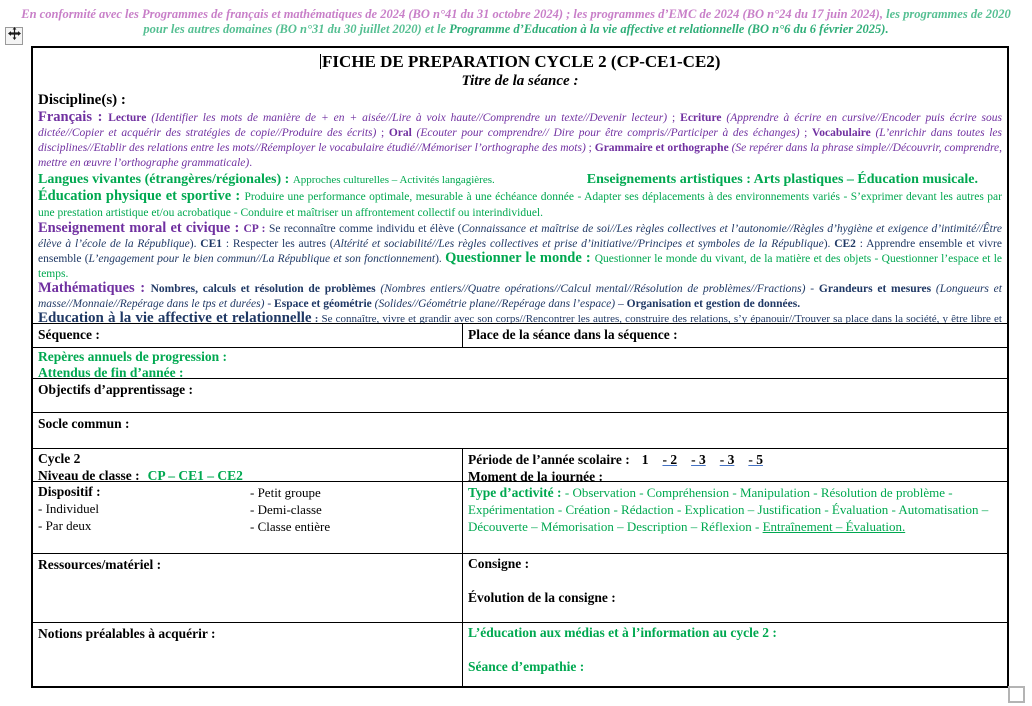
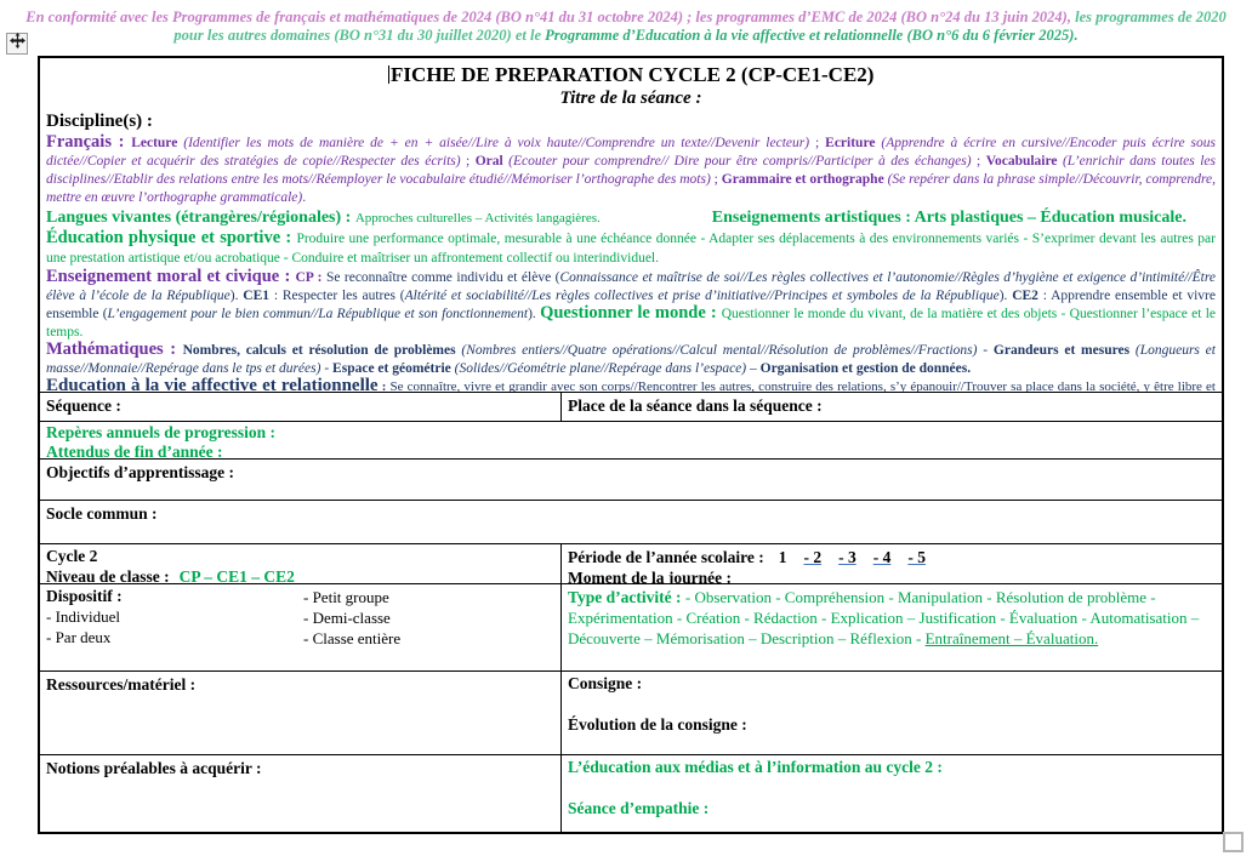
- En conformité avec les Programmes de français et mathématiques de 2024 (BO n°41 du 31 octobre 2024) ; les programmes d’EMC de 2024 (BO n°24 du 17 juin 2024), les programmes de 2020 pour les autres domaines (BO n°31 du 30 juillet 2020) et le Programme d’Education à la vie affective et relationnelle (BO n°6 du 6 février 2025).
+ En conformité avec les Programmes de français et mathématiques de 2024 (BO n°41 du 31 octobre 2024) ; les programmes d’EMC de 2024 (BO n°24 du 13 juin 2024), les programmes de 2020 pour les autres domaines (BO n°31 du 30 juillet 2020) et le Programme d’Education à la vie affective et relationnelle (BO n°6 du 6 février 2025).
  FICHE DE PREPARATION CYCLE 2 (CP-CE1-CE2)
  Titre de la séance :
  Discipline(s) :
- Français : Lecture (Identifier les mots de manière de + en + aisée//Lire à voix haute//Comprendre un texte//Devenir lecteur) ; Ecriture (Apprendre à écrire en cursive//Encoder puis écrire sous dictée//Copier et acquérir des stratégies de copie//Produire des écrits) ; Oral (Ecouter pour comprendre// Dire pour être compris//Participer à des échanges) ; Vocabulaire (L’enrichir dans toutes les disciplines//Etablir des relations entre les mots//Réemployer le vocabulaire étudié//Mémoriser l’orthographe des mots) ; Grammaire et orthographe (Se repérer dans la phrase simple//Découvrir, comprendre, mettre en œuvre l’orthographe grammaticale).
+ Français : Lecture (Identifier les mots de manière de + en + aisée//Lire à voix haute//Comprendre un texte//Devenir lecteur) ; Ecriture (Apprendre à écrire en cursive//Encoder puis écrire sous dictée//Copier et acquérir des stratégies de copie//Respecter des écrits) ; Oral (Ecouter pour comprendre// Dire pour être compris//Participer à des échanges) ; Vocabulaire (L’enrichir dans toutes les disciplines//Etablir des relations entre les mots//Réemployer le vocabulaire étudié//Mémoriser l’orthographe des mots) ; Grammaire et orthographe (Se repérer dans la phrase simple//Découvrir, comprendre, mettre en œuvre l’orthographe grammaticale).
  Langues vivantes (étrangères/régionales) : Approches culturelles – Activités langagières. Enseignements artistiques : Arts plastiques – Éducation musicale.
  Éducation physique et sportive : Produire une performance optimale, mesurable à une échéance donnée - Adapter ses déplacements à des environnements variés - S’exprimer devant les autres par une prestation artistique et/ou acrobatique - Conduire et maîtriser un affrontement collectif ou interindividuel.
  Enseignement moral et civique : CP : Se reconnaître comme individu et élève (Connaissance et maîtrise de soi//Les règles collectives et l’autonomie//Règles d’hygiène et exigence d’intimité//Être élève à l’école de la République). CE1 : Respecter les autres (Altérité et sociabilité//Les règles collectives et prise d’initiative//Principes et symboles de la République). CE2 : Apprendre ensemble et vivre ensemble (L’engagement pour le bien commun//La République et son fonctionnement). Questionner le monde : Questionner le monde du vivant, de la matière et des objets - Questionner l’espace et le temps.
  Mathématiques : Nombres, calculs et résolution de problèmes (Nombres entiers//Quatre opérations//Calcul mental//Résolution de problèmes//Fractions) - Grandeurs et mesures (Longueurs et masse//Monnaie//Repérage dans le tps et durées) - Espace et géométrie (Solides//Géométrie plane//Repérage dans l’espace) – Organisation et gestion de données.
  Education à la vie affective et relationnelle : Se connaître, vivre et grandir avec son corps//Rencontrer les autres, construire des relations, s’y épanouir//Trouver sa place dans la société, y être libre et
  Séquence :
  Place de la séance dans la séquence :
  Repères annuels de progression :
  Attendus de fin d’année :
  Objectifs d’apprentissage :
  Socle commun :
  Cycle 2
  Niveau de classe : CP – CE1 – CE2
- Période de l’année scolaire : 1 - 2 - 3 - 3 - 5
+ Période de l’année scolaire : 1 - 2 - 3 - 4 - 5
  Moment de la journée :
  Dispositif :
  - Individuel
  - Par deux
  - Petit groupe
  - Demi-classe
  - Classe entière
  Type d’activité : - Observation - Compréhension - Manipulation - Résolution de problème - Expérimentation - Création - Rédaction - Explication – Justification - Évaluation - Automatisation – Découverte – Mémorisation – Description – Réflexion - Entraînement – Évaluation.
  Ressources/matériel :
  Consigne :
  Évolution de la consigne :
  Notions préalables à acquérir :
  L’éducation aux médias et à l’information au cycle 2 :
  Séance d’empathie :
